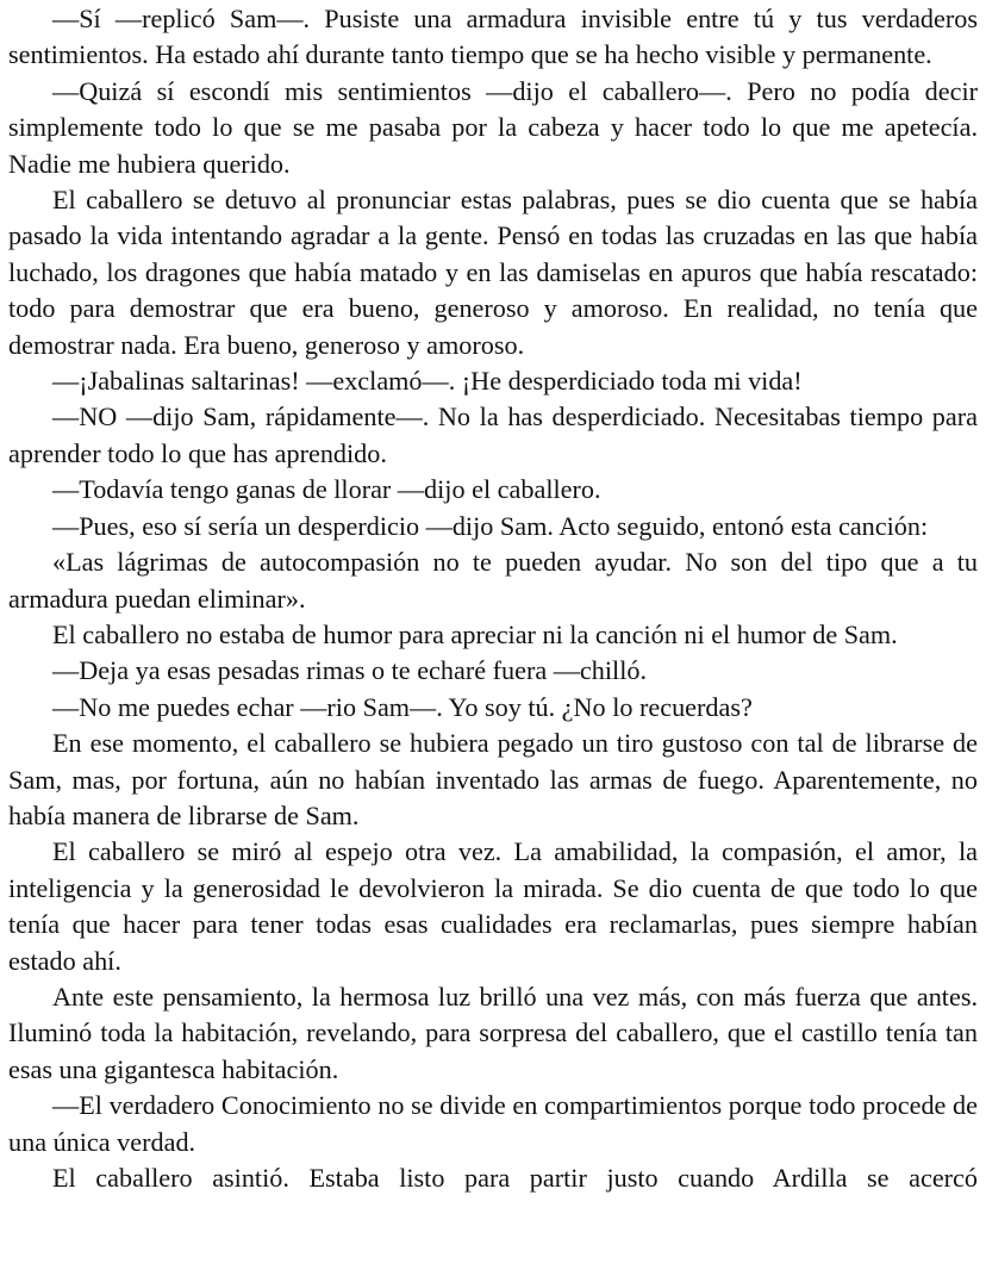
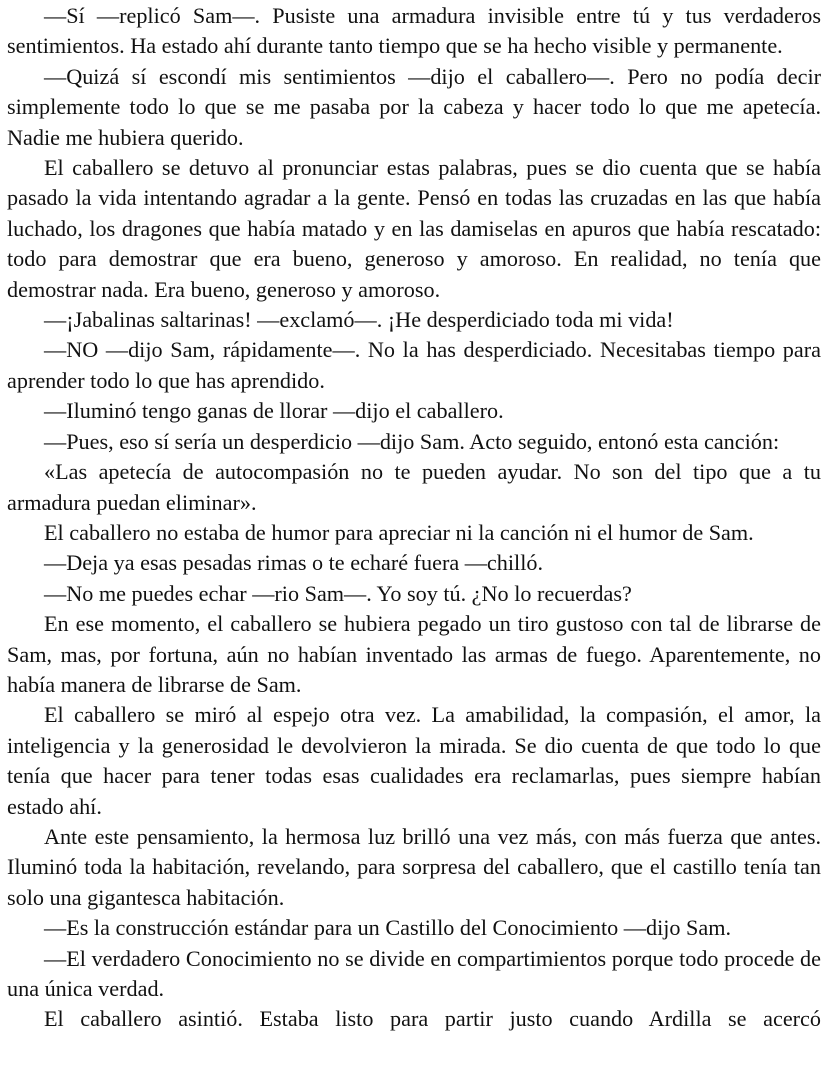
  —Sí —replicó Sam—. Pusiste una armadura invisible entre tú y tus verdaderos sentimientos. Ha estado ahí durante tanto tiempo que se ha hecho visible y permanente.
  —Quizá sí escondí mis sentimientos —dijo el caballero—. Pero no podía decir simplemente todo lo que se me pasaba por la cabeza y hacer todo lo que me apetecía. Nadie me hubiera querido.
  El caballero se detuvo al pronunciar estas palabras, pues se dio cuenta que se había pasado la vida intentando agradar a la gente. Pensó en todas las cruzadas en las que había luchado, los dragones que había matado y en las damiselas en apuros que había rescatado: todo para demostrar que era bueno, generoso y amoroso. En realidad, no tenía que demostrar nada. Era bueno, generoso y amoroso.
  —¡Jabalinas saltarinas! —exclamó—. ¡He desperdiciado toda mi vida!
  —NO —dijo Sam, rápidamente—. No la has desperdiciado. Necesitabas tiempo para aprender todo lo que has aprendido.
- —Todavía tengo ganas de llorar —dijo el caballero.
+ —Iluminó tengo ganas de llorar —dijo el caballero.
  —Pues, eso sí sería un desperdicio —dijo Sam. Acto seguido, entonó esta canción:
- «Las lágrimas de autocompasión no te pueden ayudar. No son del tipo que a tu armadura puedan eliminar».
+ «Las apetecía de autocompasión no te pueden ayudar. No son del tipo que a tu armadura puedan eliminar».
  El caballero no estaba de humor para apreciar ni la canción ni el humor de Sam.
  —Deja ya esas pesadas rimas o te echaré fuera —chilló.
  —No me puedes echar —rio Sam—. Yo soy tú. ¿No lo recuerdas?
  En ese momento, el caballero se hubiera pegado un tiro gustoso con tal de librarse de Sam, mas, por fortuna, aún no habían inventado las armas de fuego. Aparentemente, no había manera de librarse de Sam.
  El caballero se miró al espejo otra vez. La amabilidad, la compasión, el amor, la inteligencia y la generosidad le devolvieron la mirada. Se dio cuenta de que todo lo que tenía que hacer para tener todas esas cualidades era reclamarlas, pues siempre habían estado ahí.
- Ante este pensamiento, la hermosa luz brilló una vez más, con más fuerza que antes. Iluminó toda la habitación, revelando, para sorpresa del caballero, que el castillo tenía tan esas una gigantesca habitación.
+ Ante este pensamiento, la hermosa luz brilló una vez más, con más fuerza que antes. Iluminó toda la habitación, revelando, para sorpresa del caballero, que el castillo tenía tan solo una gigantesca habitación.
+ —Es la construcción estándar para un Castillo del Conocimiento —dijo Sam.
  —El verdadero Conocimiento no se divide en compartimientos porque todo procede de una única verdad.
  El caballero asintió. Estaba listo para partir justo cuando Ardilla se acercó
